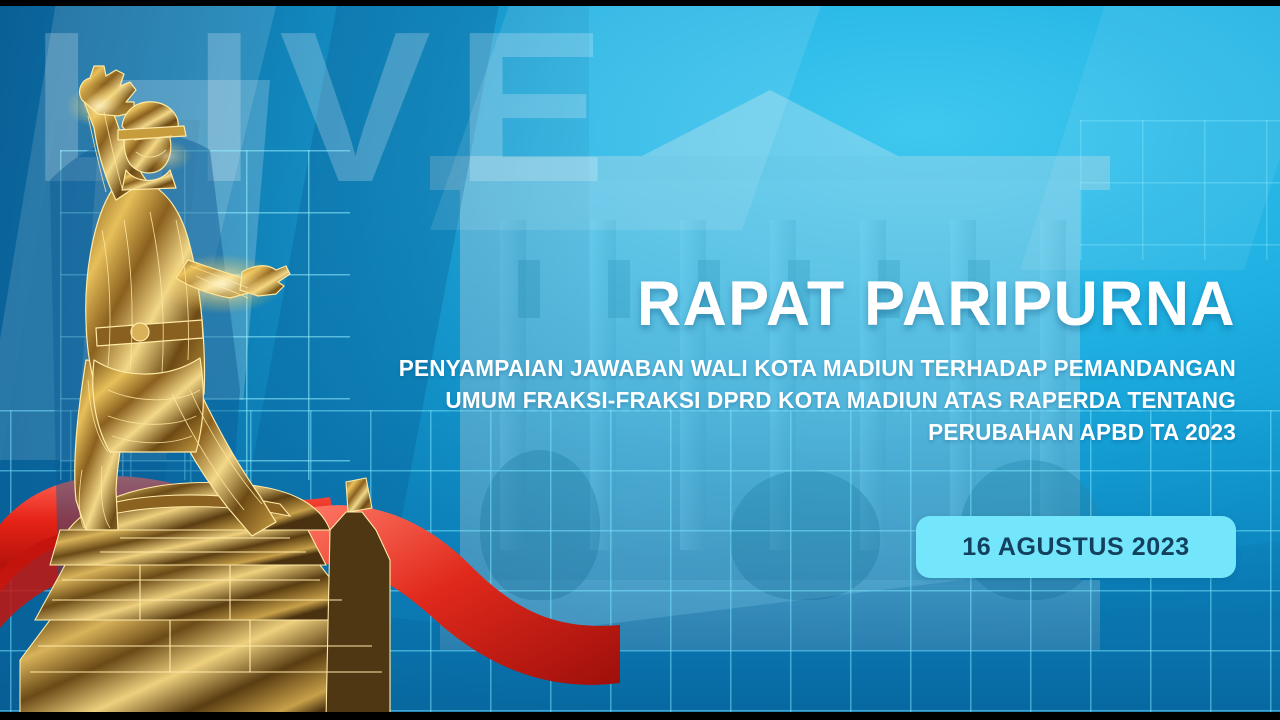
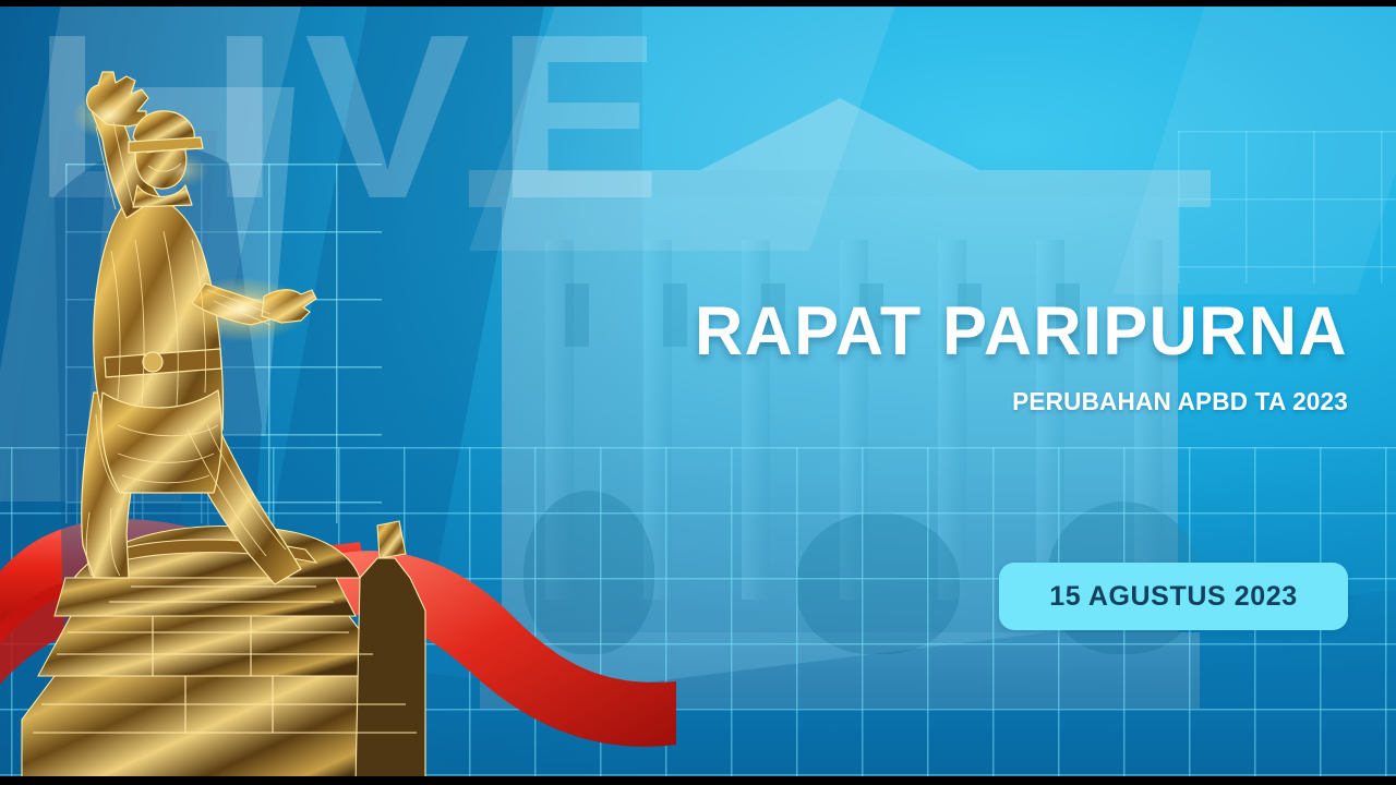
  IVE
  RAPAT PARIPURNA
- PENYAMPAIAN JAWABAN WALI KOTA MADIUN TERHADAP PEMANDANGAN
- UMUM FRAKSI-FRAKSI DPRD KOTA MADIUN ATAS RAPERDA TENTANG
  PERUBAHAN APBD TA 2023
- 16 AGUSTUS 2023
+ 15 AGUSTUS 2023
